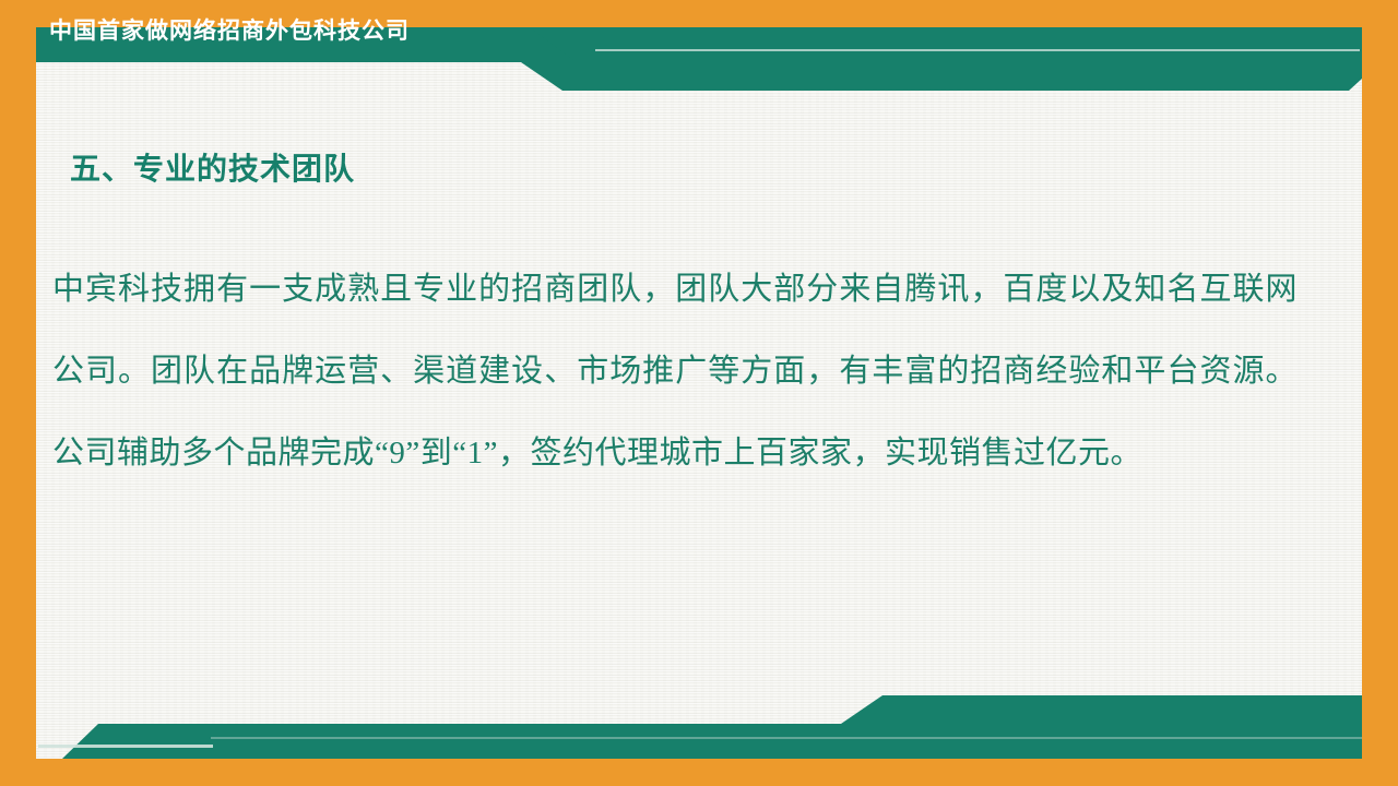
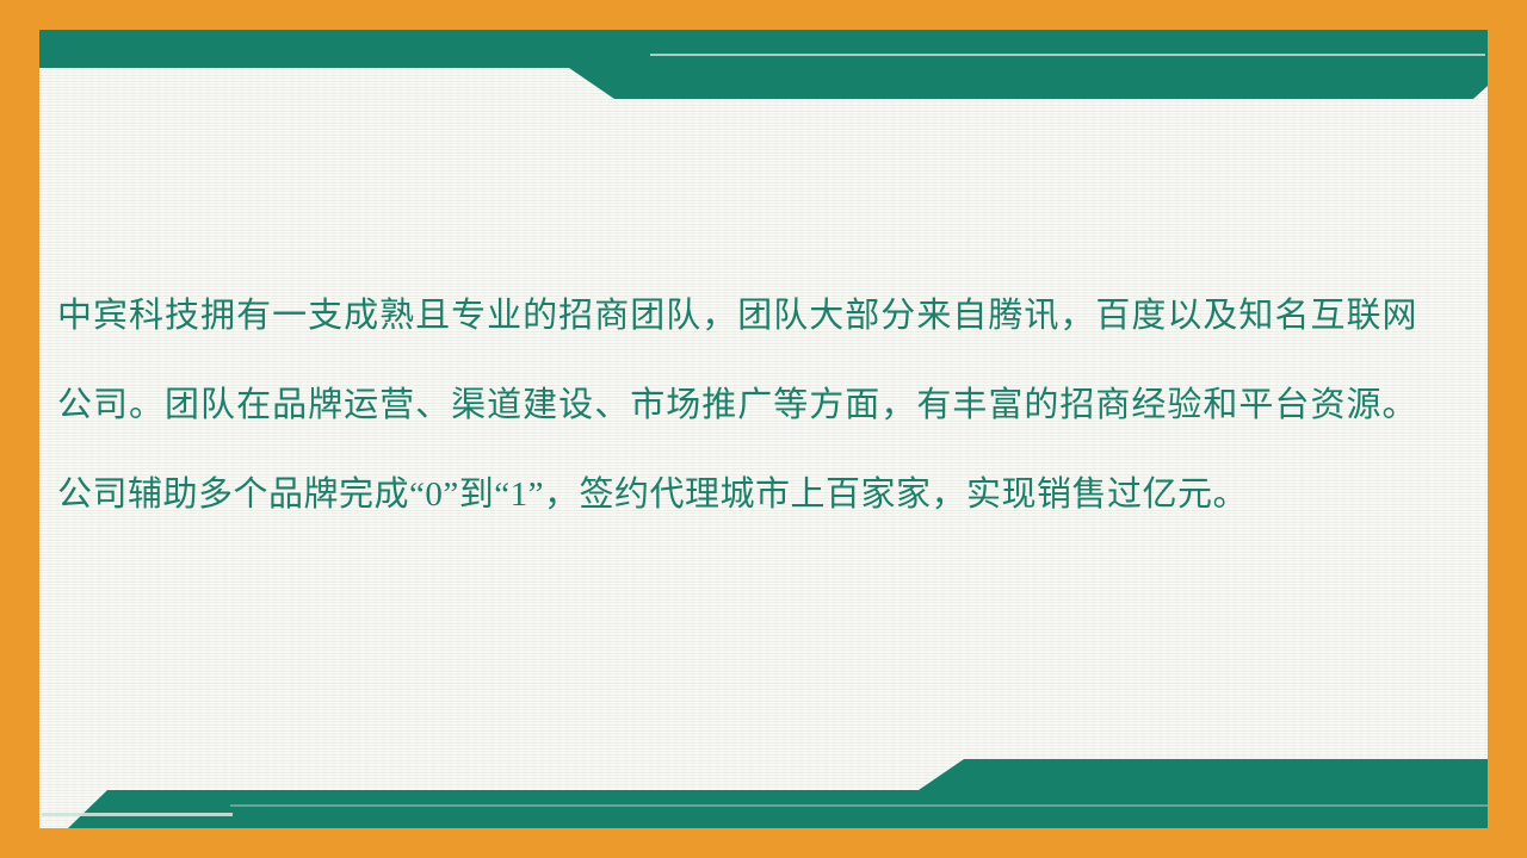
- 中国首家做网络招商外包科技公司
- 五、专业的技术团队
- 中宾科技拥有一支成熟且专业的招商团队，团队大部分来自腾讯，百度以及知名互联网公司。团队在品牌运营、渠道建设、市场推广等方面，有丰富的招商经验和平台资源。公司辅助多个品牌完成“9”到“1”，签约代理城市上百家家，实现销售过亿元。
+ 中宾科技拥有一支成熟且专业的招商团队，团队大部分来自腾讯，百度以及知名互联网公司。团队在品牌运营、渠道建设、市场推广等方面，有丰富的招商经验和平台资源。公司辅助多个品牌完成“0”到“1”，签约代理城市上百家家，实现销售过亿元。
